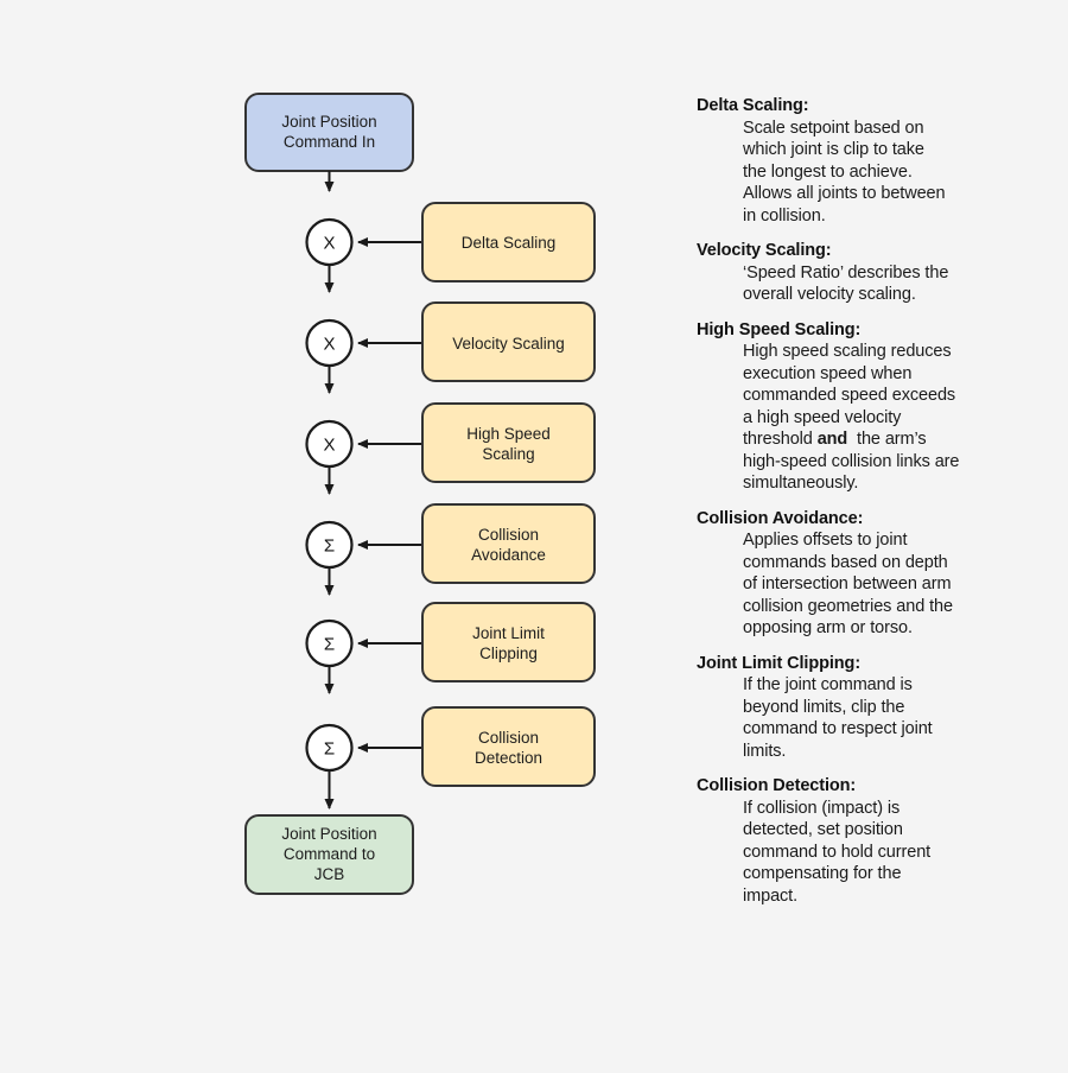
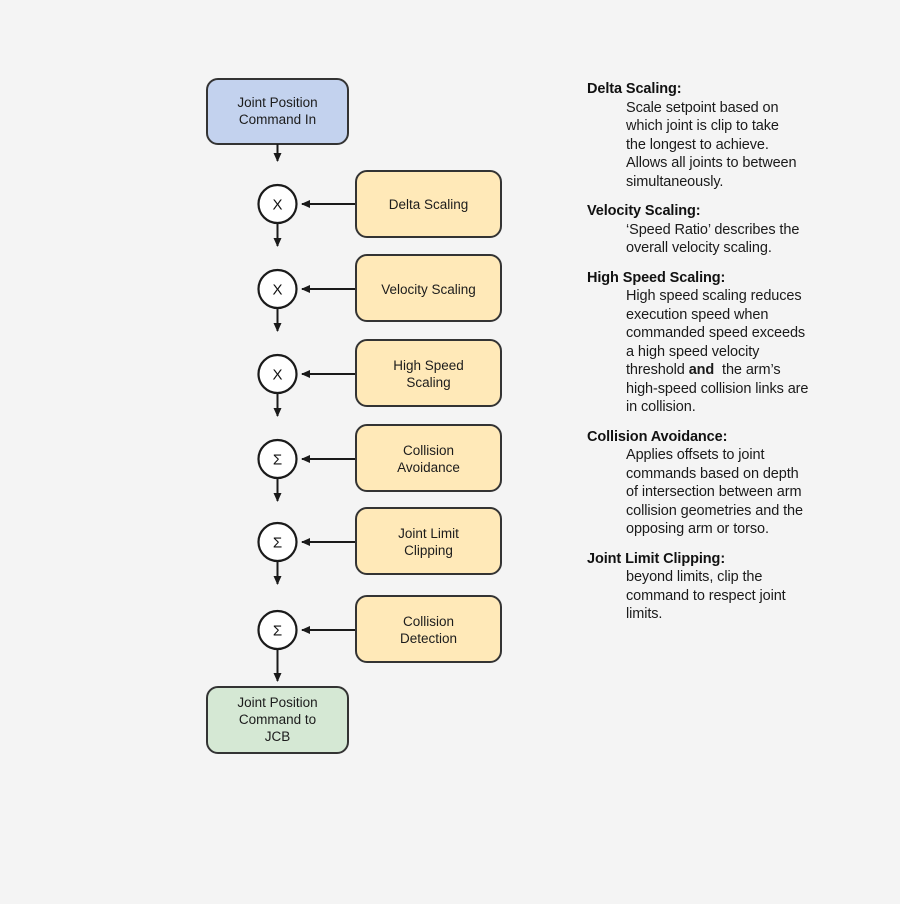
  Joint Position
  Command In
  X
  Delta Scaling
  X
  Velocity Scaling
  X
  High Speed
  Scaling
  Σ
  Collision
  Avoidance
  Σ
  Joint Limit
  Clipping
  Σ
  Collision
  Detection
  Joint Position
  Command to
  JCB
  Delta Scaling:
  Scale setpoint based on
  which joint is clip to take
  the longest to achieve.
  Allows all joints to between
- in collision.
+ simultaneously.
  Velocity Scaling:
  ‘Speed Ratio’ describes the
  overall velocity scaling.
  High Speed Scaling:
  High speed scaling reduces
  execution speed when
  commanded speed exceeds
  a high speed velocity
  threshold and the arm’s
  high-speed collision links are
- simultaneously.
+ in collision.
  Collision Avoidance:
  Applies offsets to joint
  commands based on depth
  of intersection between arm
  collision geometries and the
  opposing arm or torso.
  Joint Limit Clipping:
- If the joint command is
  beyond limits, clip the
  command to respect joint
  limits.
- Collision Detection:
- If collision (impact) is
- detected, set position
- command to hold current
- compensating for the
- impact.
